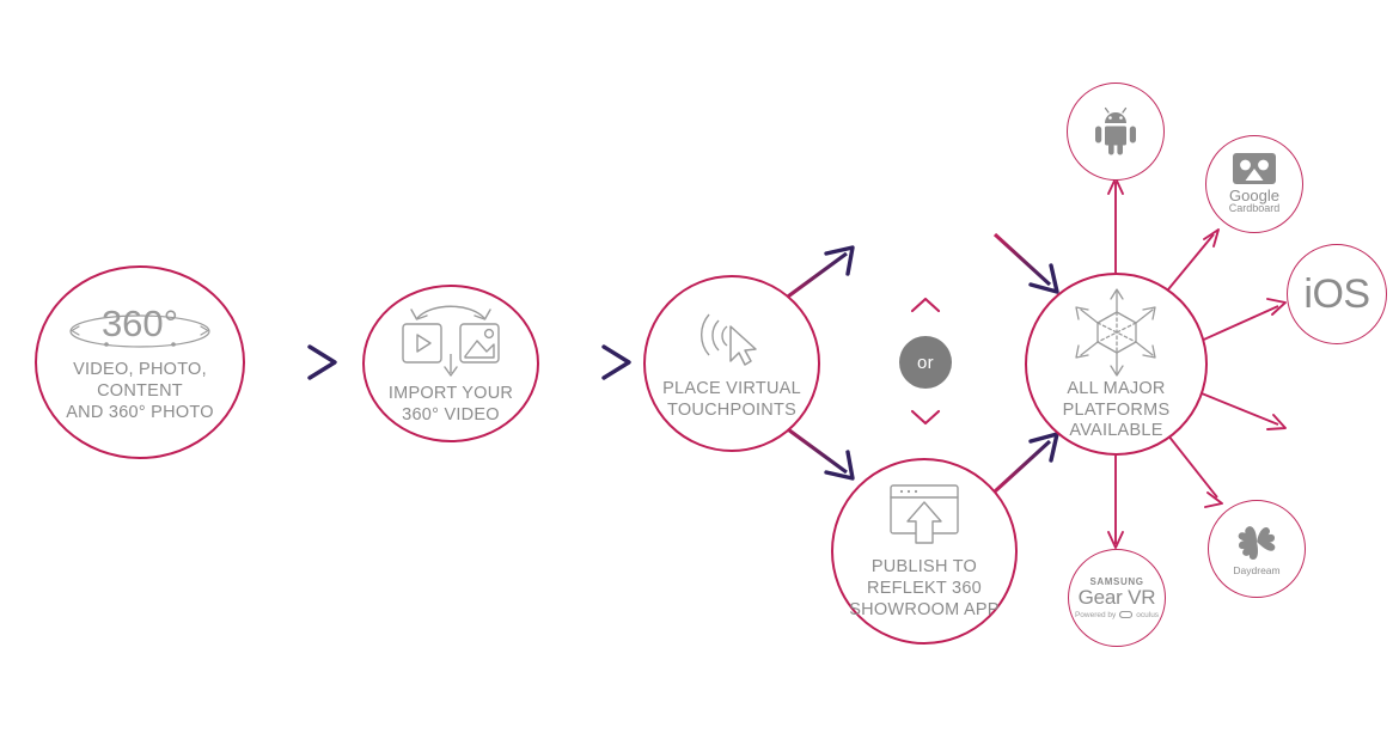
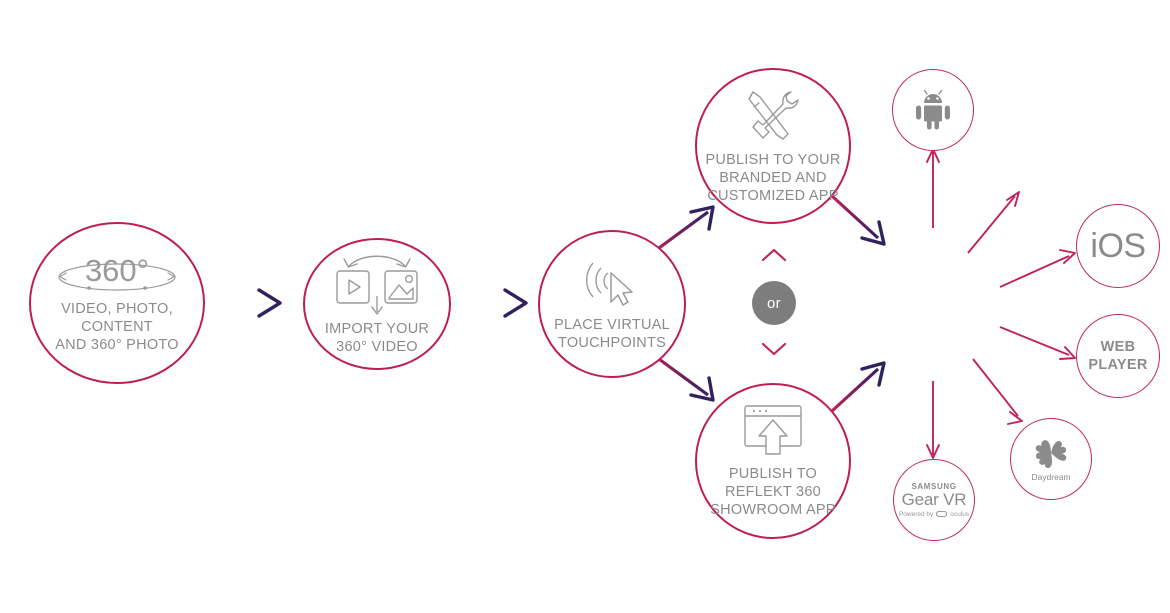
  360°
  VIDEO, PHOTO,
  CONTENT
  AND 360° PHOTO
  IMPORT YOUR
  360° VIDEO
  PLACE VIRTUAL
  TOUCHPOINTS
+ PUBLISH TO YOUR
+ BRANDED AND
+ CUSTOMIZED APP
  PUBLISH TO REFLEKT 360
  SHOWROOM APP
  or
- ALL MAJOR
- PLATFORMS
- AVAILABLE
- Google
- Cardboard
  iOS
+ WEB
+ PLAYER
  Daydream
  SAMSUNG
  Gear VR
